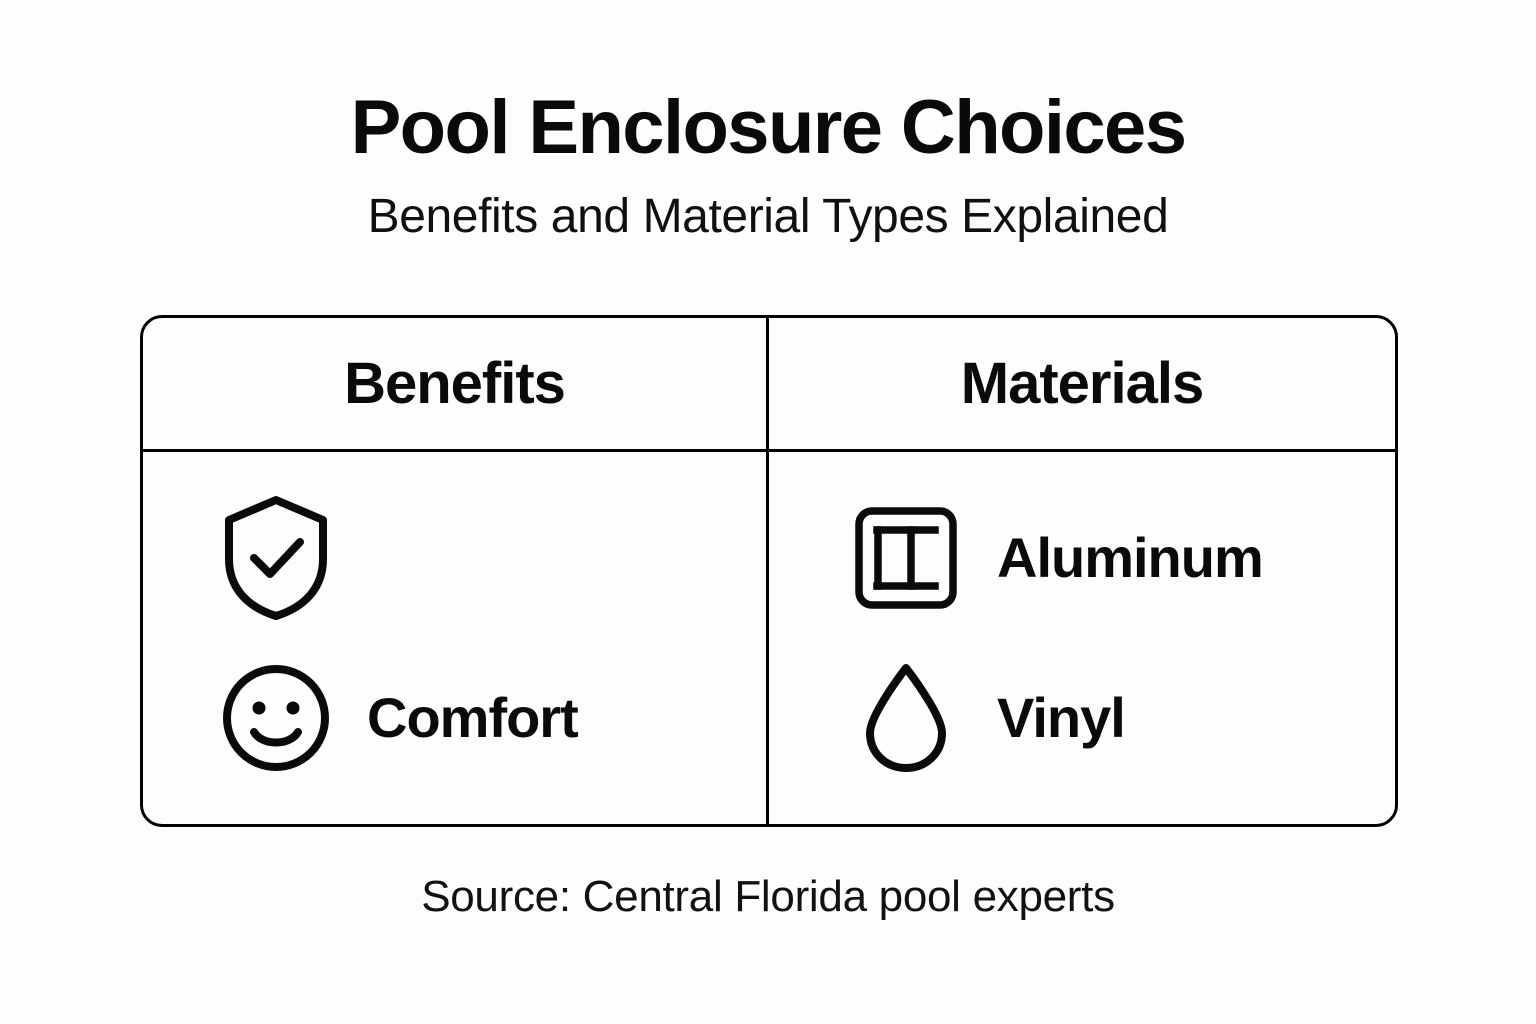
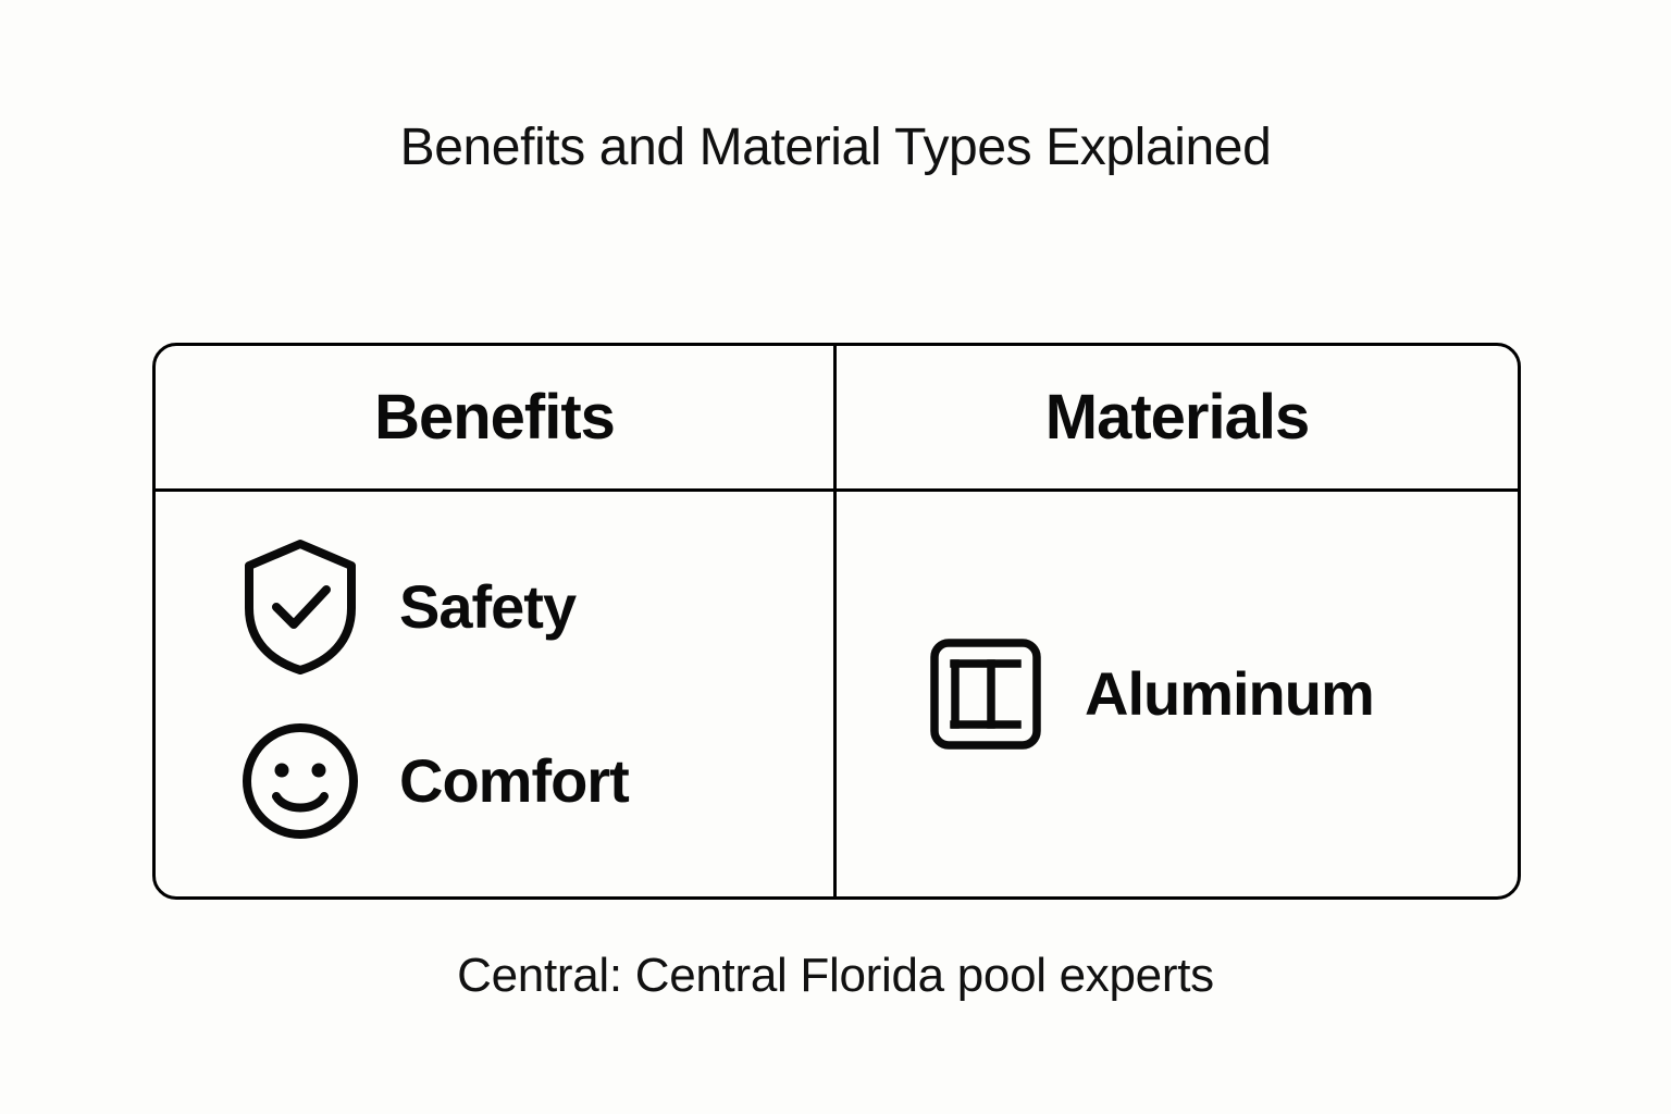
- Pool Enclosure Choices
  Benefits and Material Types Explained
  Benefits
  Materials
+ Safety
  Comfort
  Aluminum
- Vinyl
- Source: Central Florida pool experts
+ Central: Central Florida pool experts
